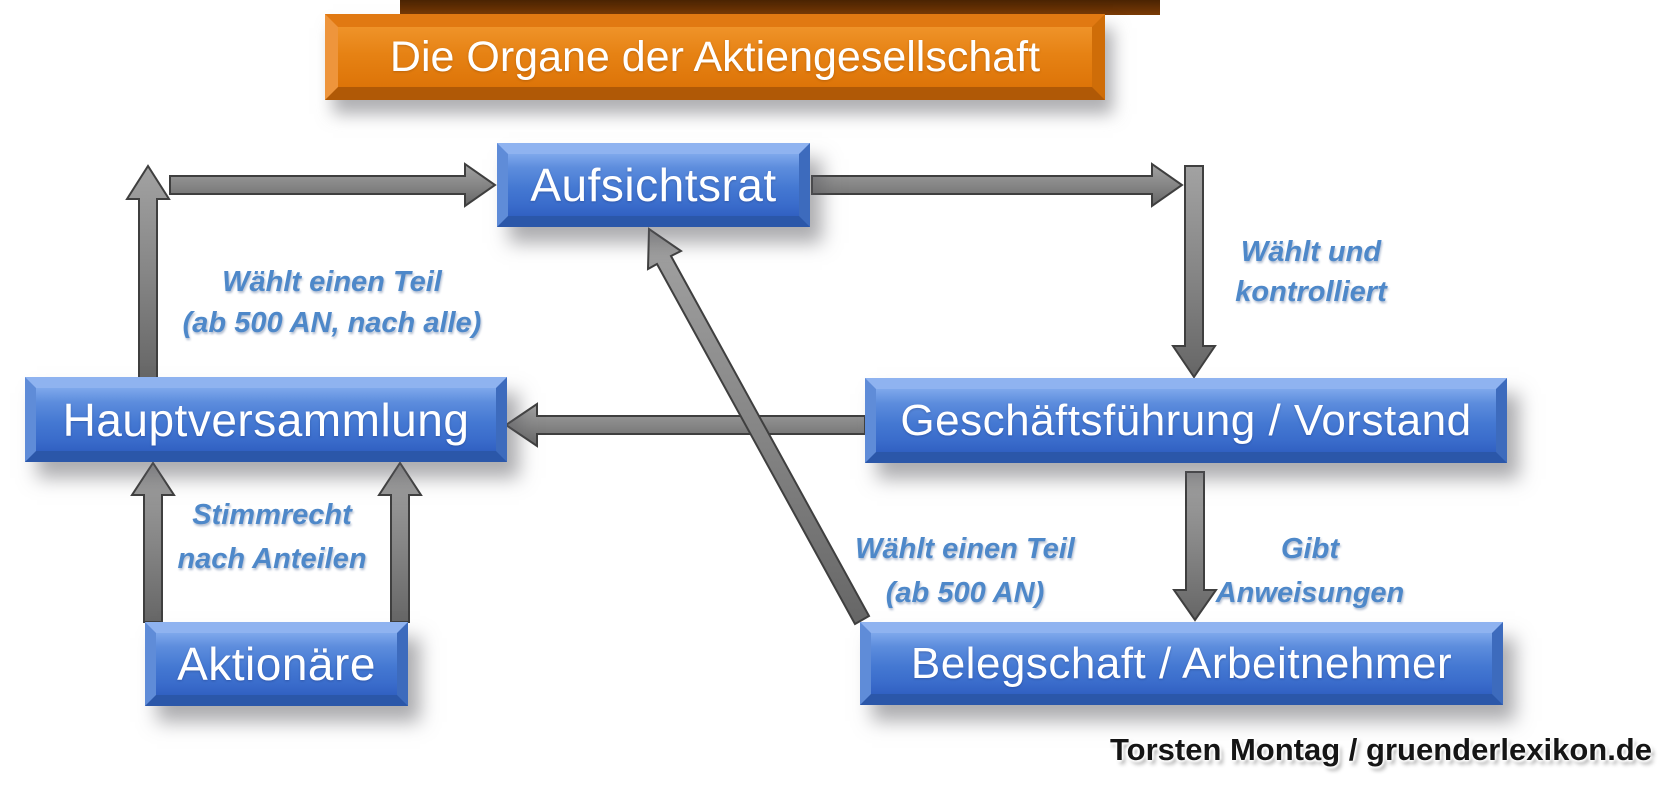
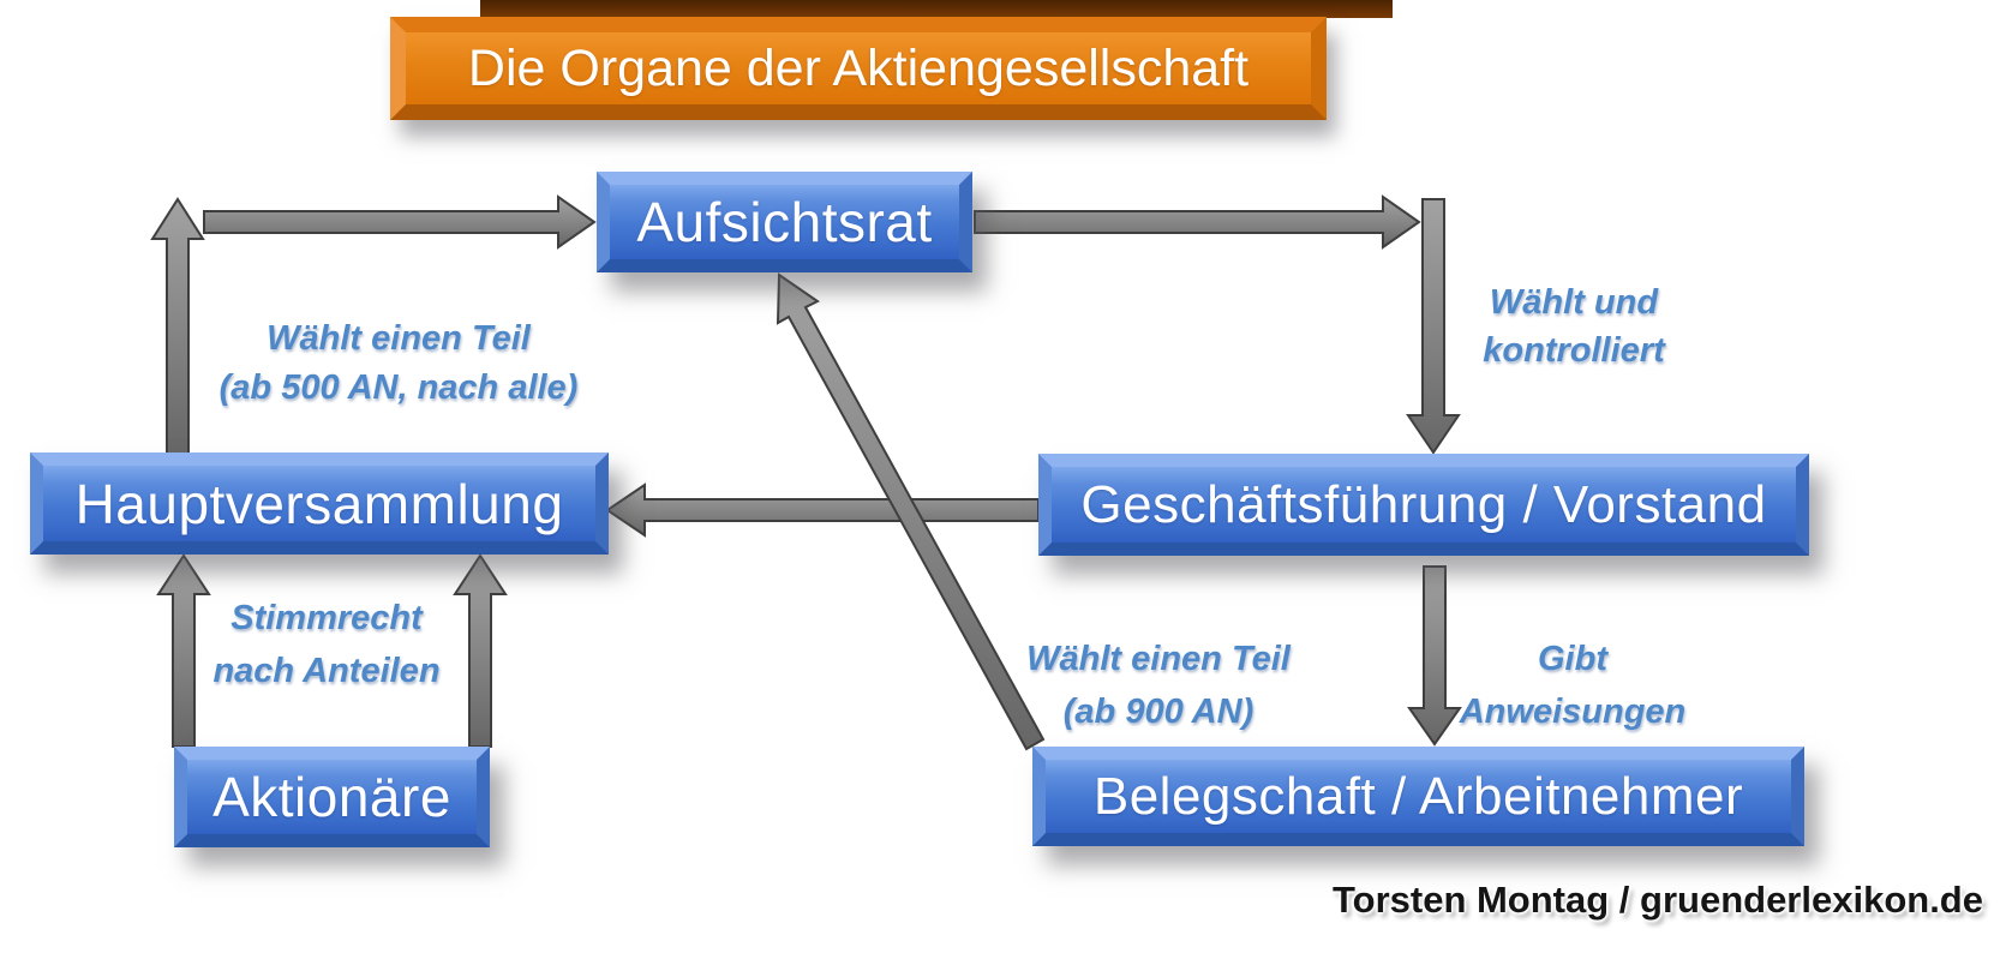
  Die Organe der Aktiengesellschaft
  Aufsichtsrat
  Hauptversammlung
  Geschäftsführung / Vorstand
  Aktionäre
  Belegschaft / Arbeitnehmer
  Wählt einen Teil
  (ab 500 AN, nach alle)
  Wählt und
  kontrolliert
  Stimmrecht
  nach Anteilen
  Wählt einen Teil
- (ab 500 AN)
+ (ab 900 AN)
  Gibt
  Anweisungen
  Torsten Montag / gruenderlexikon.de
